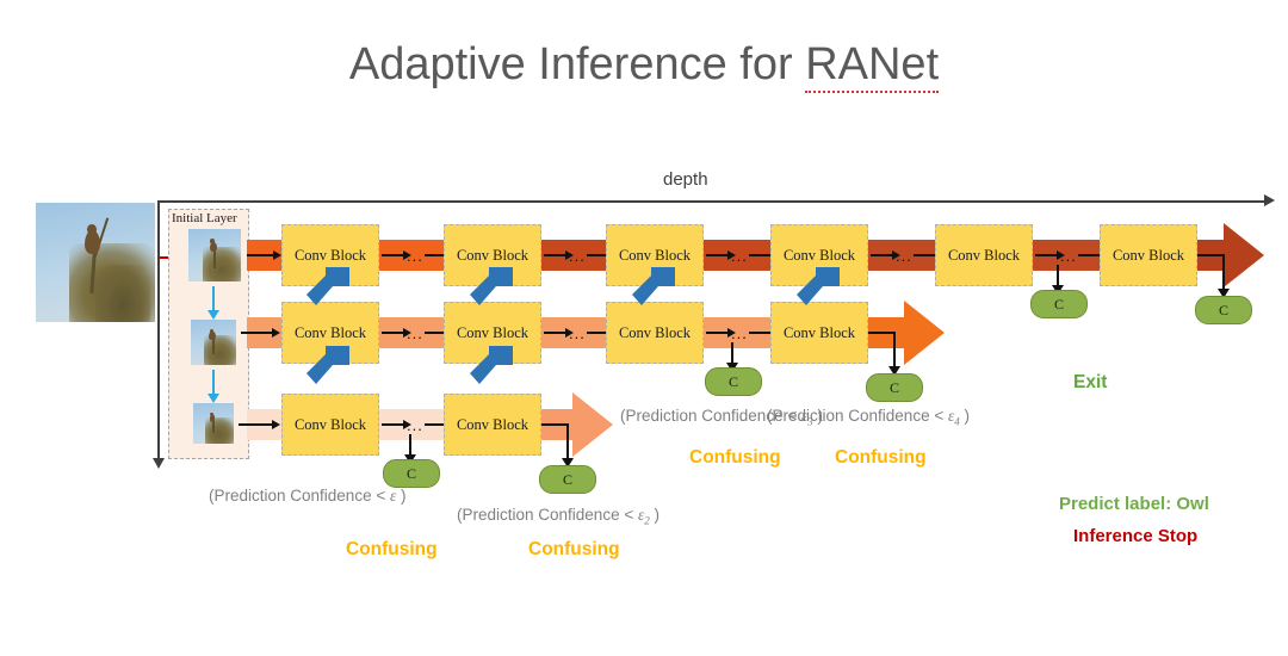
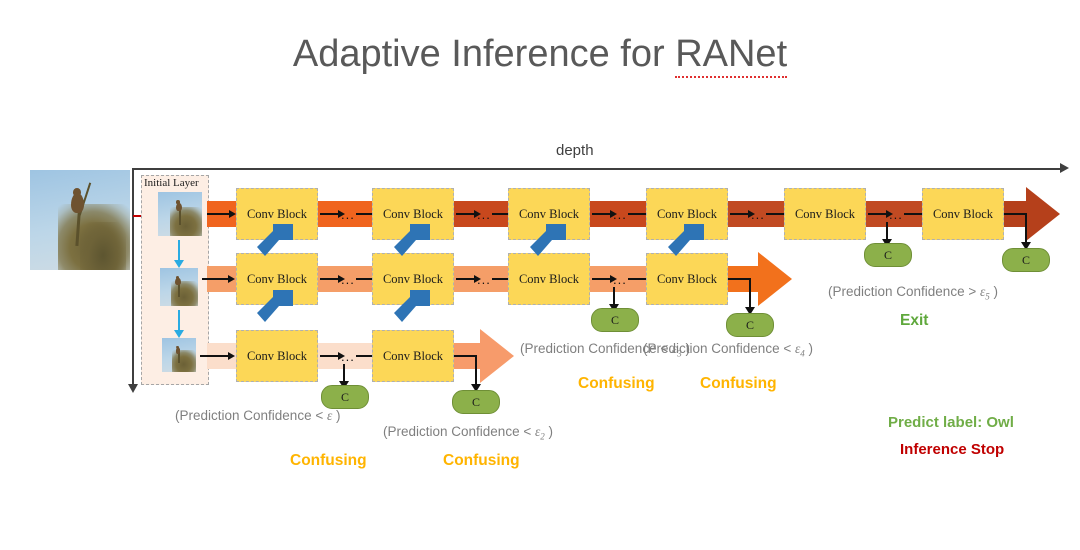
  Adaptive Inference for RANet
  depth
  Initial Layer
  Conv Block
  ...
  Conv Block
  ...
  Conv Block
  ...
  Conv Block
  ...
  Conv Block
  ...
  Conv Block
  C
  C
  Conv Block
  ...
  Conv Block
  ...
  Conv Block
  ...
  Conv Block
  C
  C
  Conv Block
  ...
  Conv Block
  C
  C
  (Prediction Confidence < ε )
  Confusing
  (Prediction Confidence < ε2 )
  Confusing
  (Prediction Confidence < ε3 )
  Confusing
  (Prediction Confidence < ε4 )
  Confusing
+ (Prediction Confidence > ε5 )
  Exit
  Predict label: Owl
  Inference Stop
